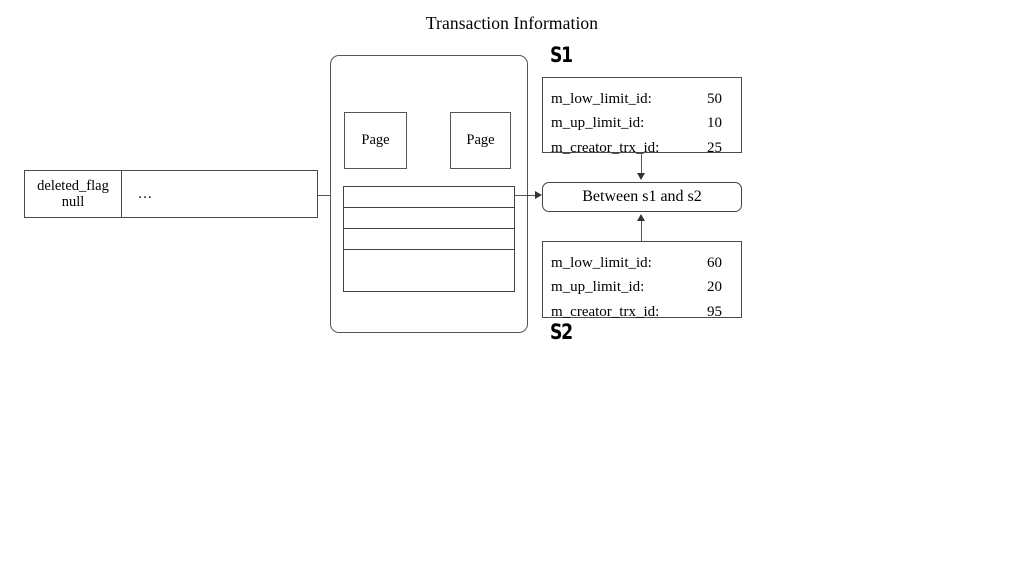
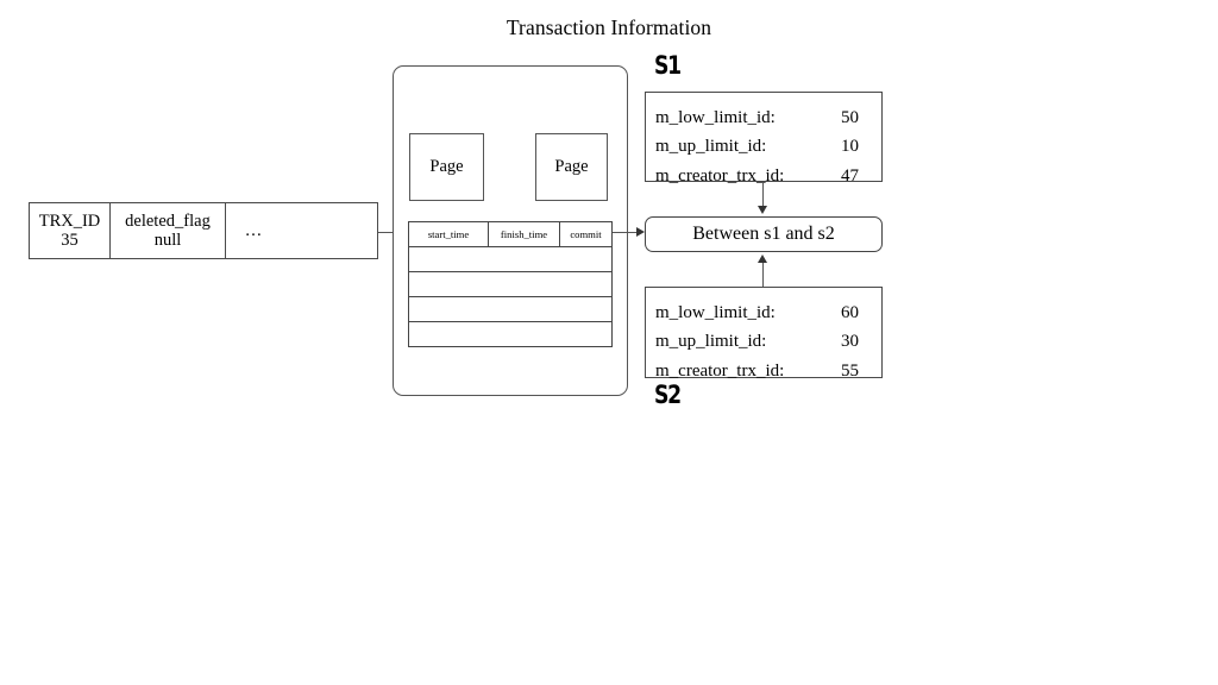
+ TRX_ID
+ 35
  deleted_flag
  null
  …
  Transaction Information
  Page
  Page
+ start_time
+ finish_time
+ commit
  S1
  m_low_limit_id:
  50
  m_up_limit_id:
  10
  m_creator_trx_id:
- 25
+ 47
  Between s1 and s2
  m_low_limit_id:
  60
  m_up_limit_id:
- 20
+ 30
  m_creator_trx_id:
- 95
+ 55
  S2
